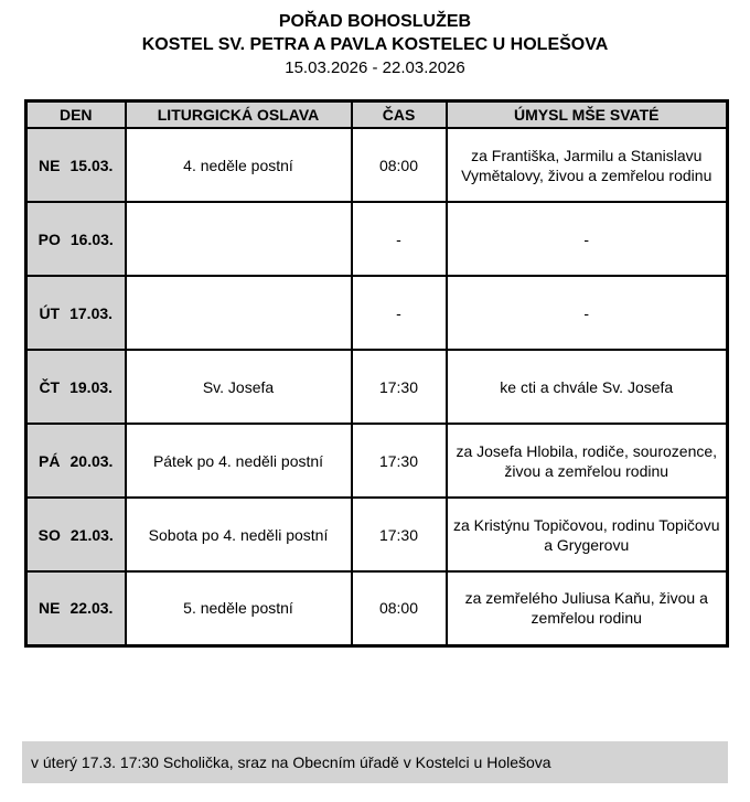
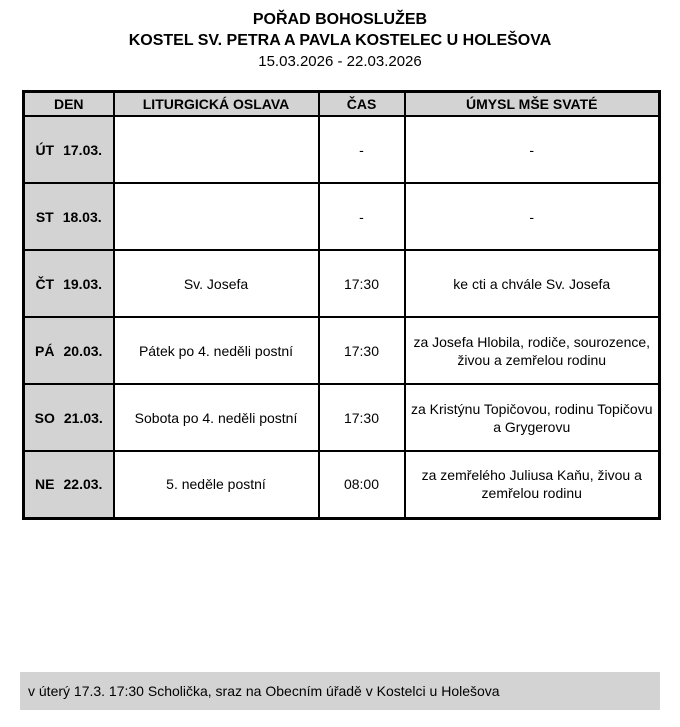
  POŘAD BOHOSLUŽEB
  KOSTEL SV. PETRA A PAVLA KOSTELEC U HOLEŠOVA
  15.03.2026 - 22.03.2026
  DEN	LITURGICKÁ OSLAVA	ČAS	ÚMYSL MŠE SVATÉ
- NE 15.03.	4. neděle postní	08:00	za Františka, Jarmilu a Stanislavu Vymětalovy, živou a zemřelou rodinu
- PO 16.03.		-	-
  ÚT 17.03.		-	-
+ ST 18.03.		-	-
  ČT 19.03.	Sv. Josefa	17:30	ke cti a chvále Sv. Josefa
  PÁ 20.03.	Pátek po 4. neděli postní	17:30	za Josefa Hlobila, rodiče, sourozence, živou a zemřelou rodinu
  SO 21.03.	Sobota po 4. neděli postní	17:30	za Kristýnu Topičovou, rodinu Topičovu a Grygerovu
  NE 22.03.	5. neděle postní	08:00	za zemřelého Juliusa Kaňu, živou a zemřelou rodinu
  v úterý 17.3. 17:30 Scholička, sraz na Obecním úřadě v Kostelci u Holešova
